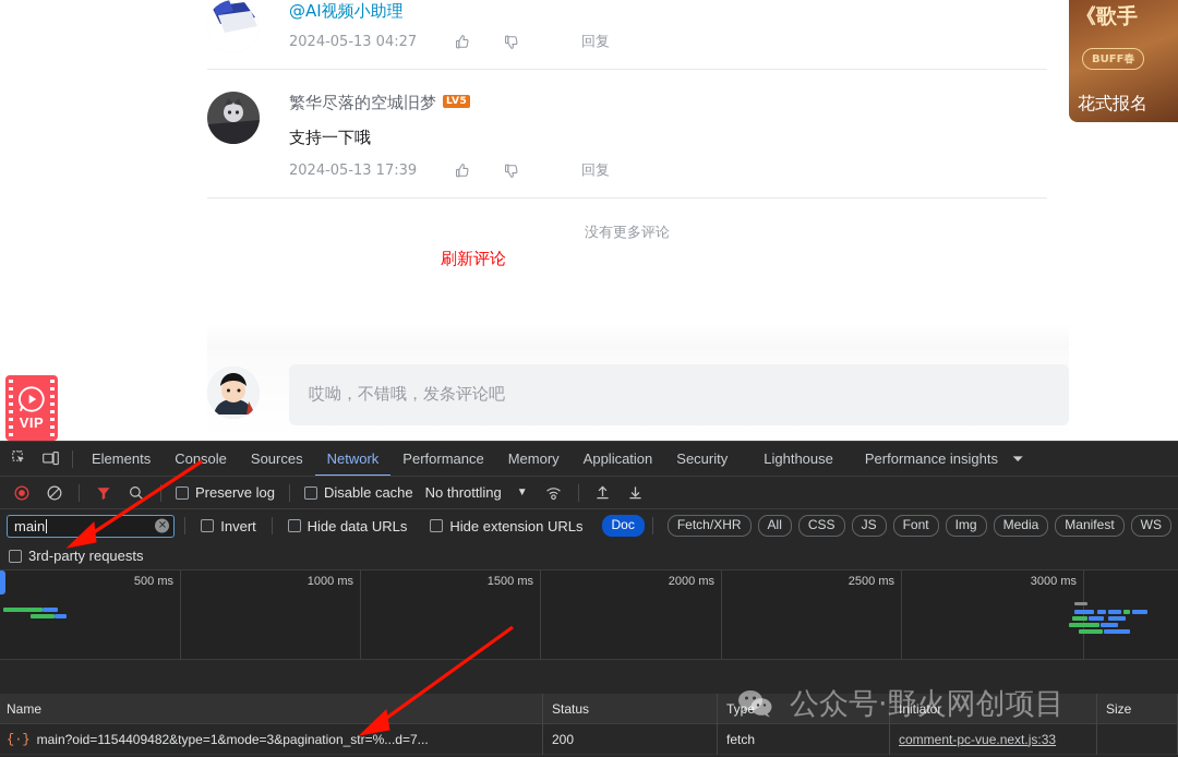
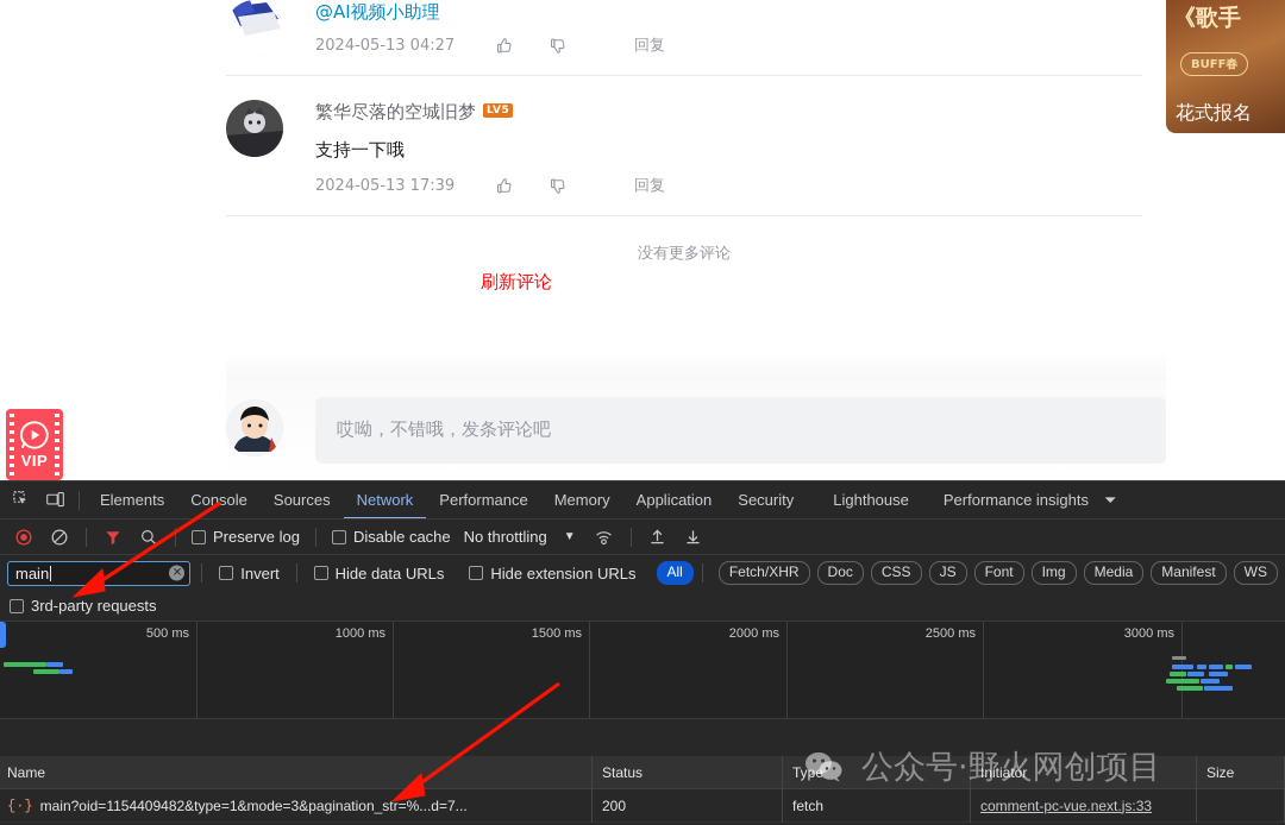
  @AI视频小助理
  2024-05-13 04:27
  回复
  繁华尽落的空城旧梦
  LV5
  支持一下哦
  2024-05-13 17:39
  回复
  没有更多评论
  哎呦，不错哦，发条评论吧
  VIP
  《歌手
  BUFF春
  花式报名
  刷新评论
  Elements
  Console
  Sources
  Network
  Performance
  Memory
  Application
  Security
  Lighthouse
  Performance insights
  ⏷
  Preserve log
  Disable cache
  No throttling
  ▼
  main
  ✕
  Invert
  Hide data URLs
  Hide extension URLs
- Doc
+ All
  Fetch/XHR
- All
+ Doc
  CSS
  JS
  Font
  Img
  Media
  Manifest
  WS
  3rd-party requests
  500 ms
  1000 ms
  1500 ms
  2000 ms
  2500 ms
  3000 ms
  Name
  Status
  Type
  Initiator
  Size
  {·}
  main?oid=1154409482&type=1&mode=3&pagination_str=%...d=7...
  200
  fetch
  comment-pc-vue.next.js:33
  公众号·野火网创项目
